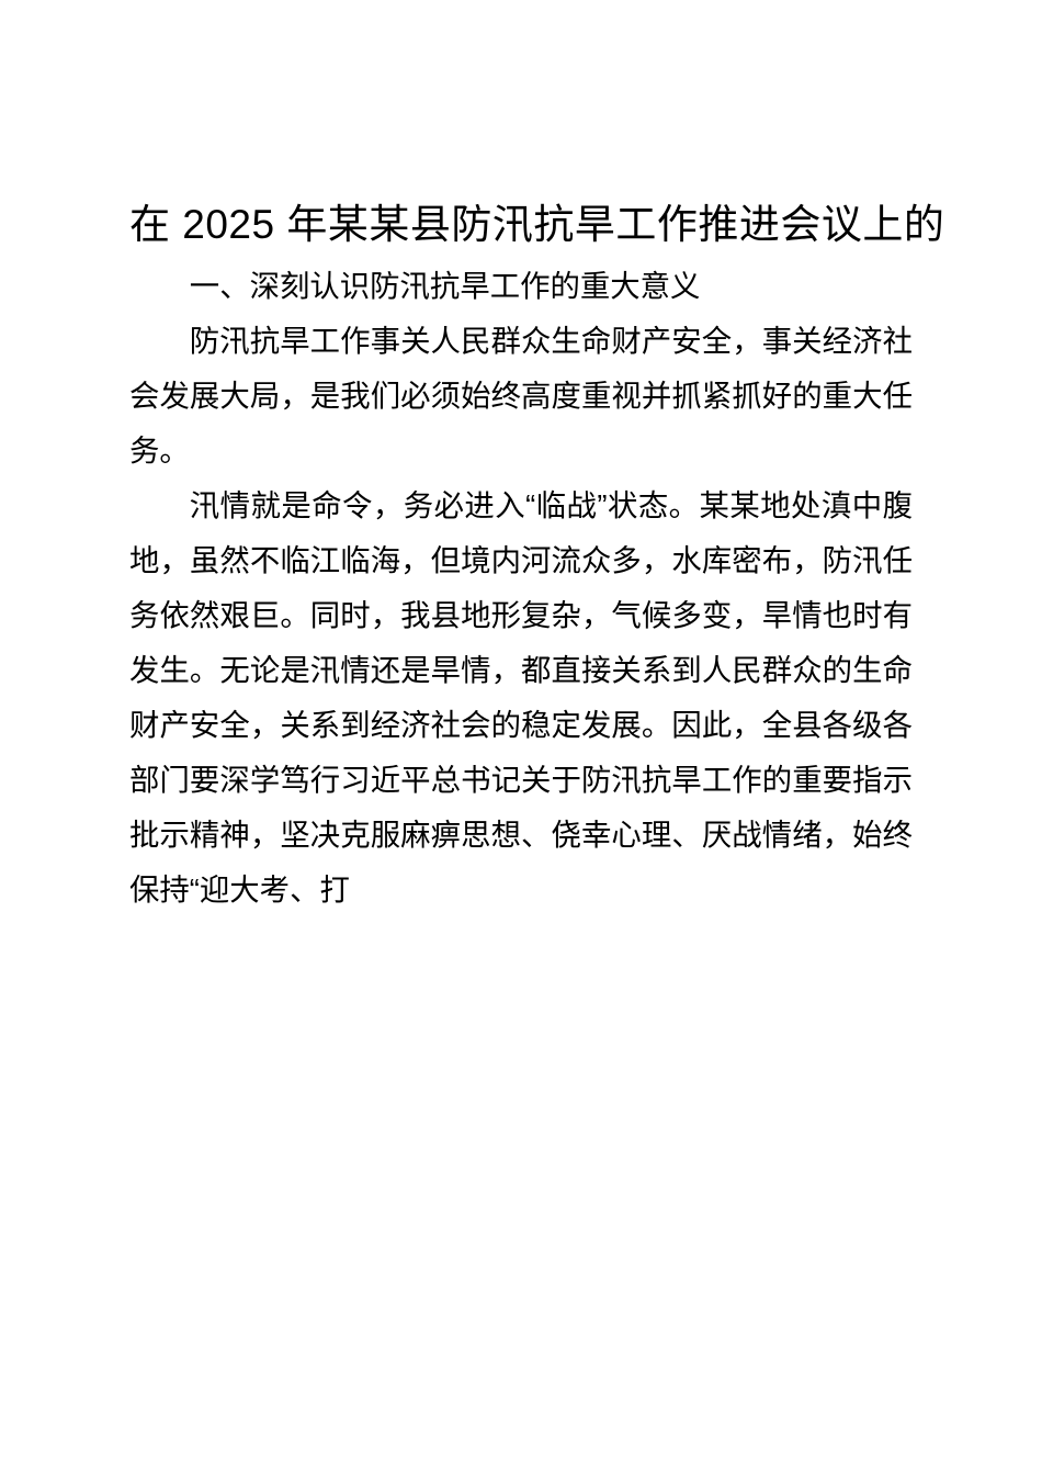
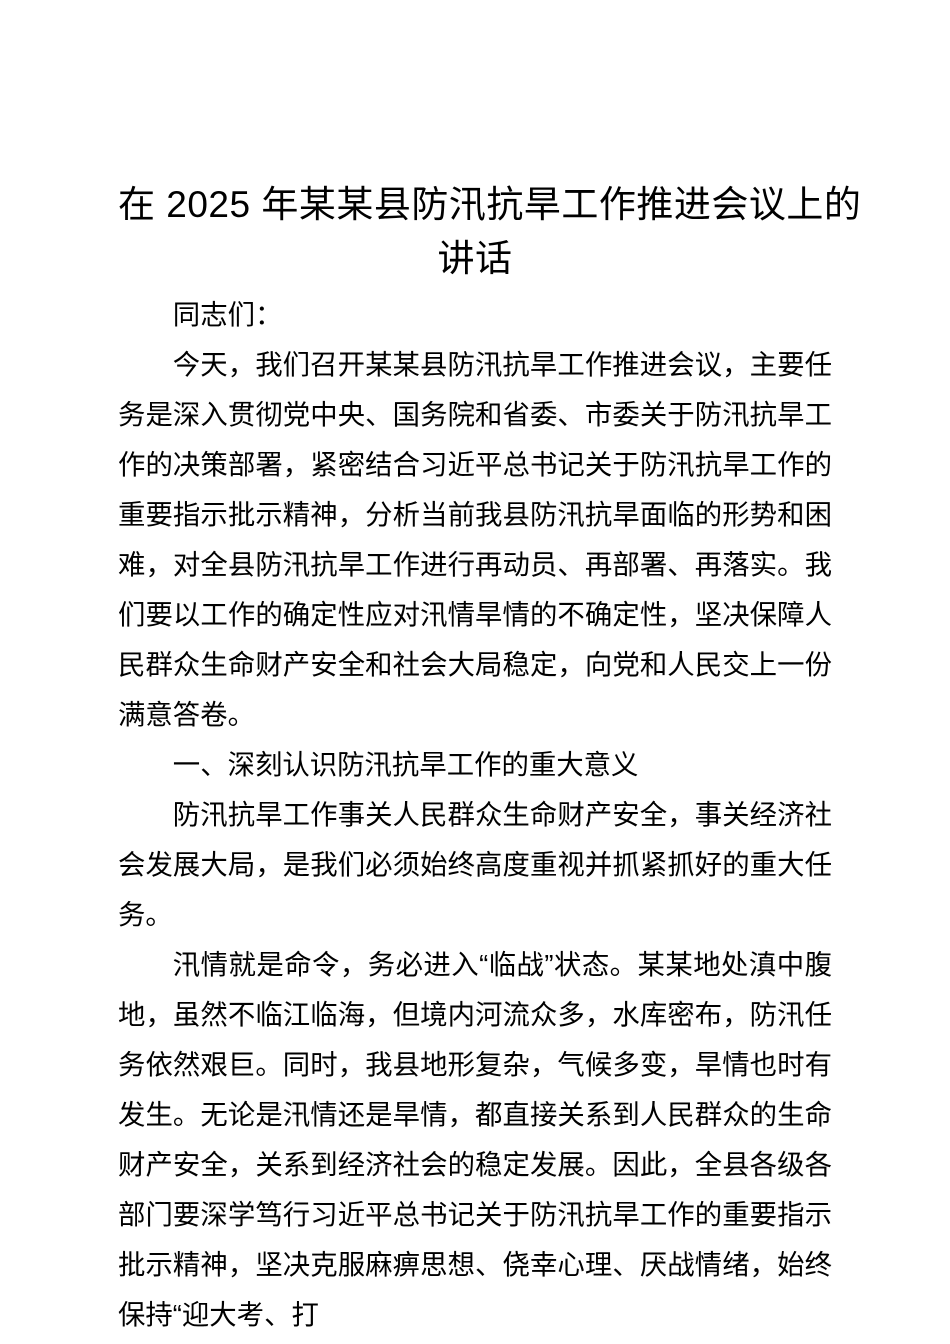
  在 2025 年某某县防汛抗旱工作推进会议上的
+ 讲话
+ 同志们：
+ 今天，我们召开某某县防汛抗旱工作推进会议，主要任务是深入贯彻党中央、国务院和省委、市委关于防汛抗旱工作的决策部署，紧密结合习近平总书记关于防汛抗旱工作的重要指示批示精神，分析当前我县防汛抗旱面临的形势和困难，对全县防汛抗旱工作进行再动员、再部署、再落实。我们要以工作的确定性应对汛情旱情的不确定性，坚决保障人民群众生命财产安全和社会大局稳定，向党和人民交上一份满意答卷。
  一、深刻认识防汛抗旱工作的重大意义
  防汛抗旱工作事关人民群众生命财产安全，事关经济社会发展大局，是我们必须始终高度重视并抓紧抓好的重大任务。
  汛情就是命令，务必进入“临战”状态。某某地处滇中腹地，虽然不临江临海，但境内河流众多，水库密布，防汛任务依然艰巨。同时，我县地形复杂，气候多变，旱情也时有发生。无论是汛情还是旱情，都直接关系到人民群众的生命财产安全，关系到经济社会的稳定发展。因此，全县各级各部门要深学笃行习近平总书记关于防汛抗旱工作的重要指示批示精神，坚决克服麻痹思想、侥幸心理、厌战情绪，始终保持“迎大考、打
